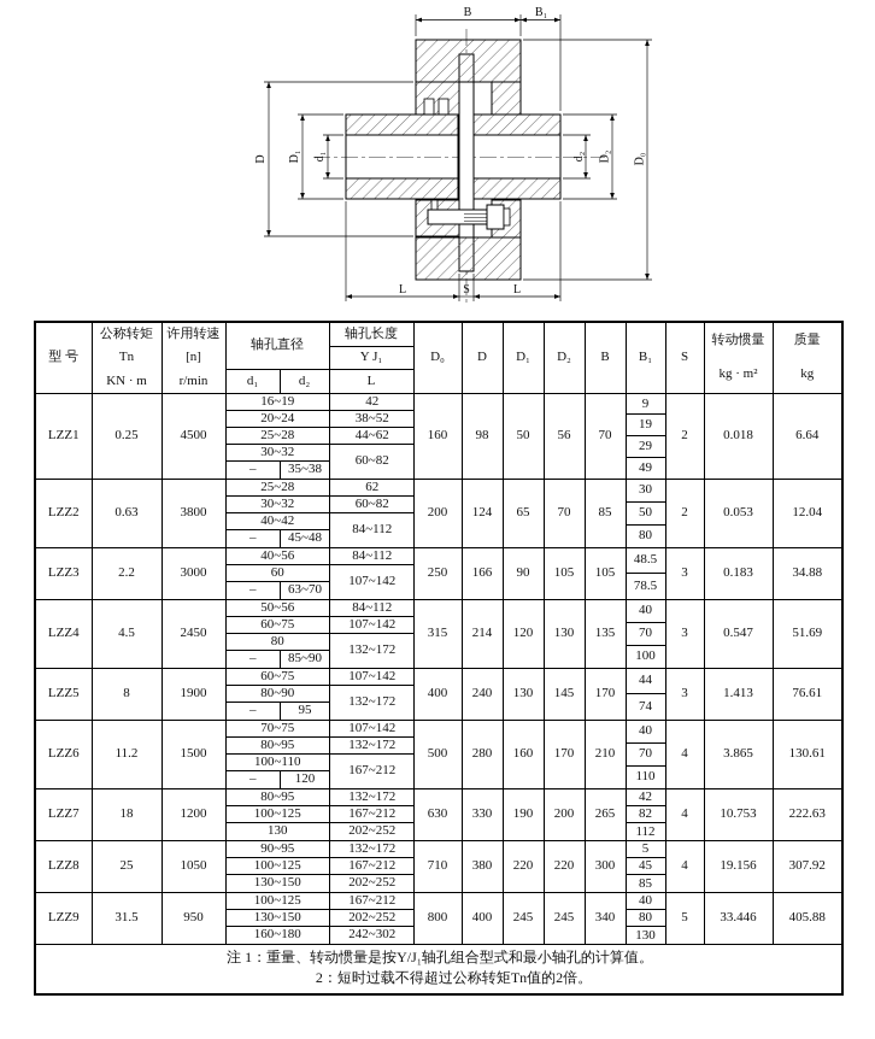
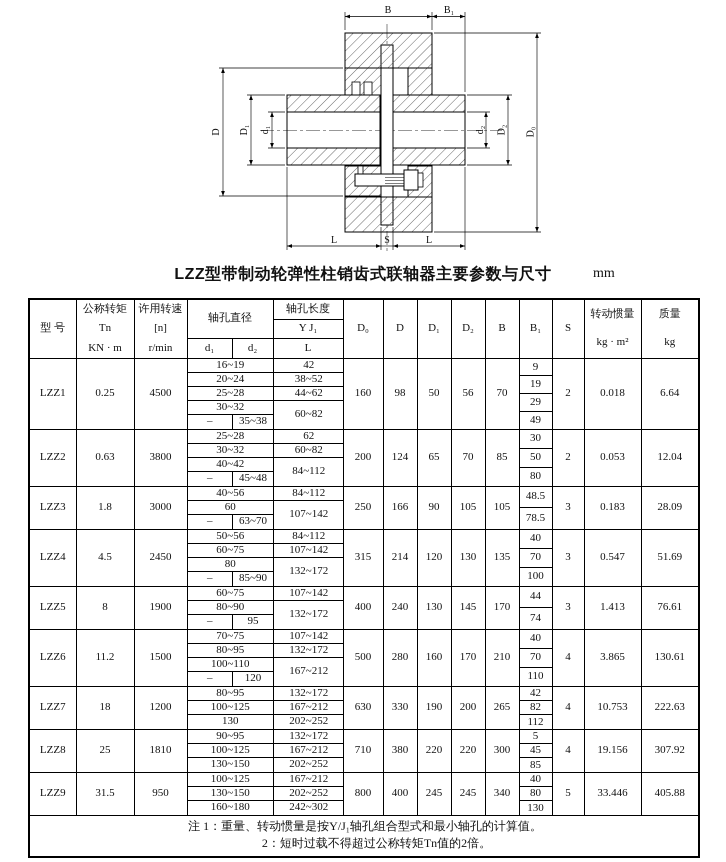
  B
  B₁
  L
  S
  L
+ LZZ型带制动轮弹性柱销齿式联轴器主要参数与尺寸
+ mm
  型 号	公称转矩 Tn KN · m	许用转速 [n] r/min	轴孔直径	轴孔长度	D₀	D	D₁	D₂	B	B₁	S	转动惯量 kg · m²	质量 kg
  Y J₁
  d₁	d₂	L
  LZZ1	0.25	4500
  16~19	42
  20~24	38~52
  25~28	44~62
  30~32	60~82
  –	35~38
  				160	98	50	56	70	9192949	2	0.018	6.64
  LZZ2	0.63	3800
  25~28	62
  30~32	60~82
  40~42	84~112
  –	45~48
  				200	124	65	70	85	305080	2	0.053	12.04
- LZZ3	2.2	3000
+ LZZ3	1.8	3000
  40~56	84~112
  60	107~142
  –	63~70
- 				250	166	90	105	105	48.578.5	3	0.183	34.88
+ 				250	166	90	105	105	48.578.5	3	0.183	28.09
  LZZ4	4.5	2450
  50~56	84~112
  60~75	107~142
  80	132~172
  –	85~90
  				315	214	120	130	135	4070100	3	0.547	51.69
  LZZ5	8	1900
  60~75	107~142
  80~90	132~172
  –	95
  				400	240	130	145	170	4474	3	1.413	76.61
  LZZ6	11.2	1500
  70~75	107~142
  80~95	132~172
  100~110	167~212
  –	120
  				500	280	160	170	210	4070110	4	3.865	130.61
  LZZ7	18	1200
  80~95	132~172
  100~125	167~212
  130	202~252
  				630	330	190	200	265	4282112	4	10.753	222.63
- LZZ8	25	1050
+ LZZ8	25	1810
  90~95	132~172
  100~125	167~212
  130~150	202~252
  				710	380	220	220	300	54585	4	19.156	307.92
  LZZ9	31.5	950
  100~125	167~212
  130~150	202~252
  160~180	242~302
  				800	400	245	245	340	4080130	5	33.446	405.88
  注 1：重量、转动惯量是按Y/J₁轴孔组合型式和最小轴孔的计算值。 2：短时过载不得超过公称转矩Tn值的2倍。
